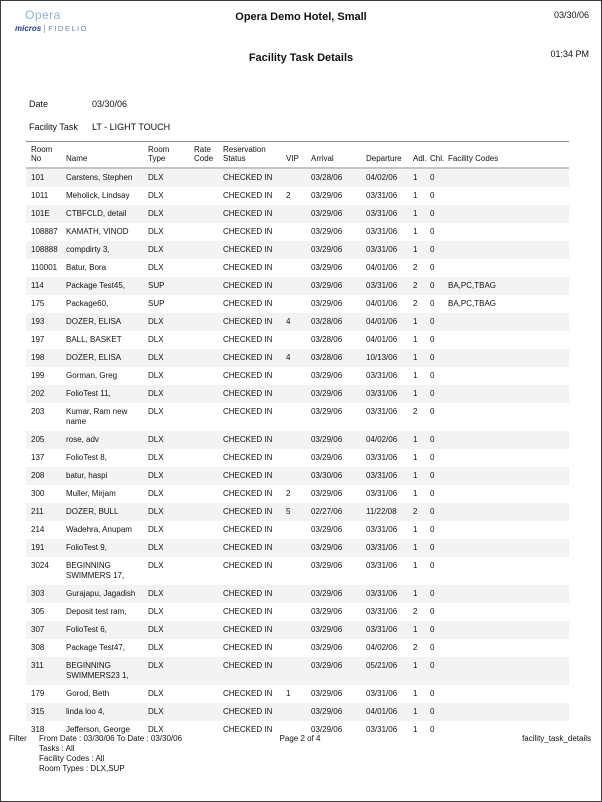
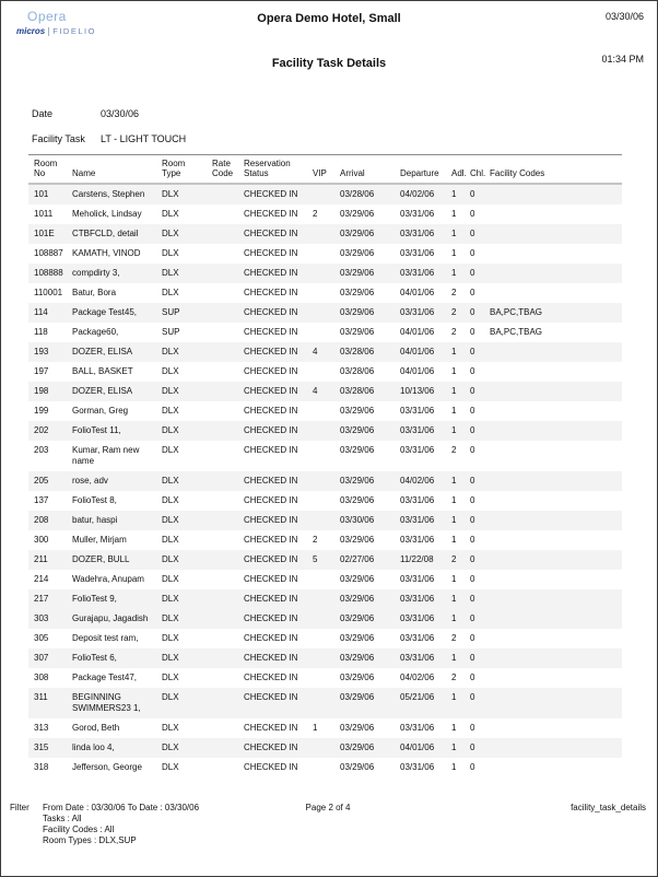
  Opera
  micros FIDELIO
  Opera Demo Hotel, Small
  03/30/06
  Facility Task Details
  01:34 PM
  Date 03/30/06
  Facility Task LT - LIGHT TOUCH
  Room No	Name	Room Type	Rate Code	Reservation Status	VIP	Arrival	Departure	Adl.	Chl.	Facility Codes
  101	Carstens, Stephen	DLX		CHECKED IN		03/28/06	04/02/06	1	0
  1011	Meholick, Lindsay	DLX		CHECKED IN	2	03/29/06	03/31/06	1	0
  101E	CTBFCLD, detail	DLX		CHECKED IN		03/29/06	03/31/06	1	0
  108887	KAMATH, VINOD	DLX		CHECKED IN		03/29/06	03/31/06	1	0
  108888	compdirty 3,	DLX		CHECKED IN		03/29/06	03/31/06	1	0
  110001	Batur, Bora	DLX		CHECKED IN		03/29/06	04/01/06	2	0
  114	Package Test45,	SUP		CHECKED IN		03/29/06	03/31/06	2	0	BA,PC,TBAG
- 175	Package60,	SUP		CHECKED IN		03/29/06	04/01/06	2	0	BA,PC,TBAG
+ 118	Package60,	SUP		CHECKED IN		03/29/06	04/01/06	2	0	BA,PC,TBAG
  193	DOZER, ELISA	DLX		CHECKED IN	4	03/28/06	04/01/06	1	0
  197	BALL, BASKET	DLX		CHECKED IN		03/28/06	04/01/06	1	0
  198	DOZER, ELISA	DLX		CHECKED IN	4	03/28/06	10/13/06	1	0
  199	Gorman, Greg	DLX		CHECKED IN		03/29/06	03/31/06	1	0
  202	FolioTest 11,	DLX		CHECKED IN		03/29/06	03/31/06	1	0
  203	Kumar, Ram new name	DLX		CHECKED IN		03/29/06	03/31/06	2	0
  205	rose, adv	DLX		CHECKED IN		03/29/06	04/02/06	1	0
  137	FolioTest 8,	DLX		CHECKED IN		03/29/06	03/31/06	1	0
  208	batur, haspi	DLX		CHECKED IN		03/30/06	03/31/06	1	0
  300	Muller, Mirjam	DLX		CHECKED IN	2	03/29/06	03/31/06	1	0
  211	DOZER, BULL	DLX		CHECKED IN	5	02/27/06	11/22/08	2	0
  214	Wadehra, Anupam	DLX		CHECKED IN		03/29/06	03/31/06	1	0
- 191	FolioTest 9,	DLX		CHECKED IN		03/29/06	03/31/06	1	0
+ 217	FolioTest 9,	DLX		CHECKED IN		03/29/06	03/31/06	1	0
- 3024	BEGINNING SWIMMERS 17,	DLX		CHECKED IN		03/29/06	03/31/06	1	0
  303	Gurajapu, Jagadish	DLX		CHECKED IN		03/29/06	03/31/06	1	0
  305	Deposit test ram,	DLX		CHECKED IN		03/29/06	03/31/06	2	0
  307	FolioTest 6,	DLX		CHECKED IN		03/29/06	03/31/06	1	0
  308	Package Test47,	DLX		CHECKED IN		03/29/06	04/02/06	2	0
  311	BEGINNING SWIMMERS23 1,	DLX		CHECKED IN		03/29/06	05/21/06	1	0
- 179	Gorod, Beth	DLX		CHECKED IN	1	03/29/06	03/31/06	1	0
+ 313	Gorod, Beth	DLX		CHECKED IN	1	03/29/06	03/31/06	1	0
  315	linda loo 4,	DLX		CHECKED IN		03/29/06	04/01/06	1	0
  318	Jefferson, George	DLX		CHECKED IN		03/29/06	03/31/06	1	0
  Filter
  From Date : 03/30/06 To Date : 03/30/06
  Tasks : All
  Facility Codes : All
  Room Types : DLX,SUP
  Page 2 of 4
  facility_task_details
